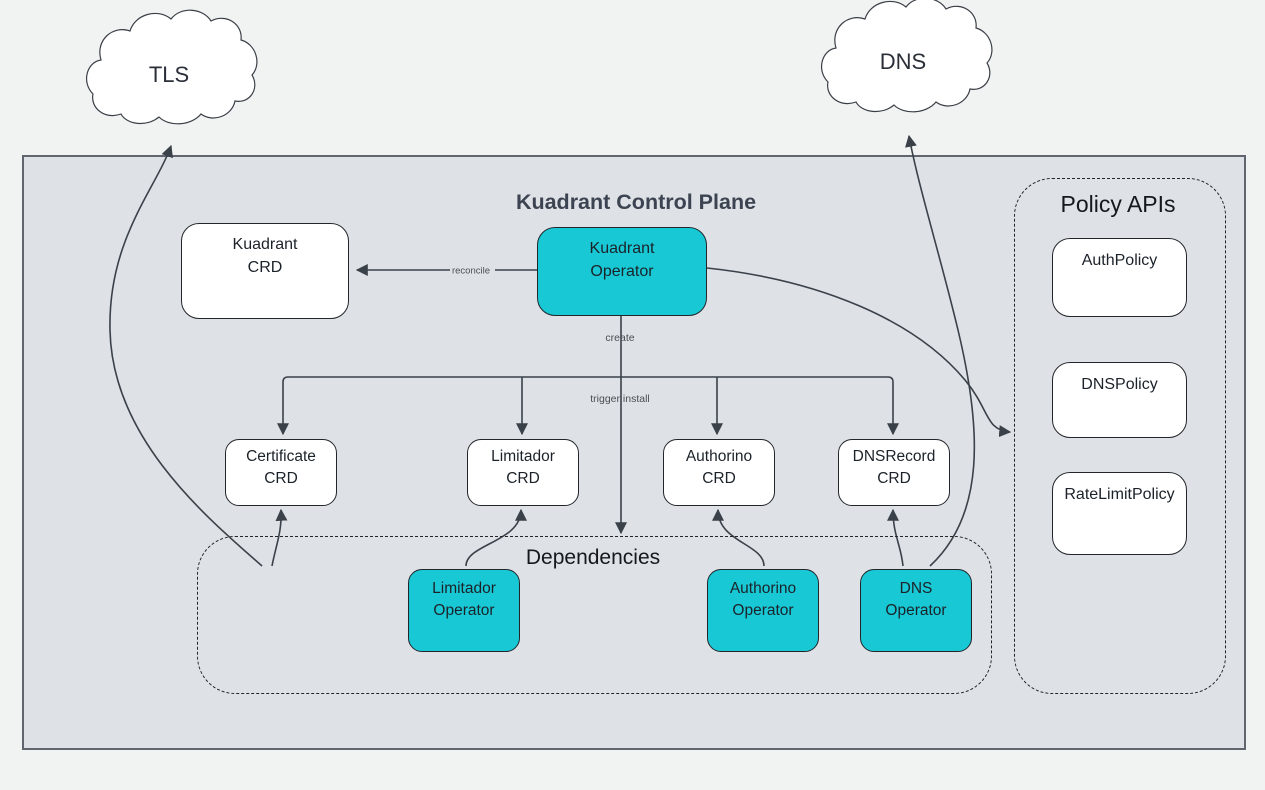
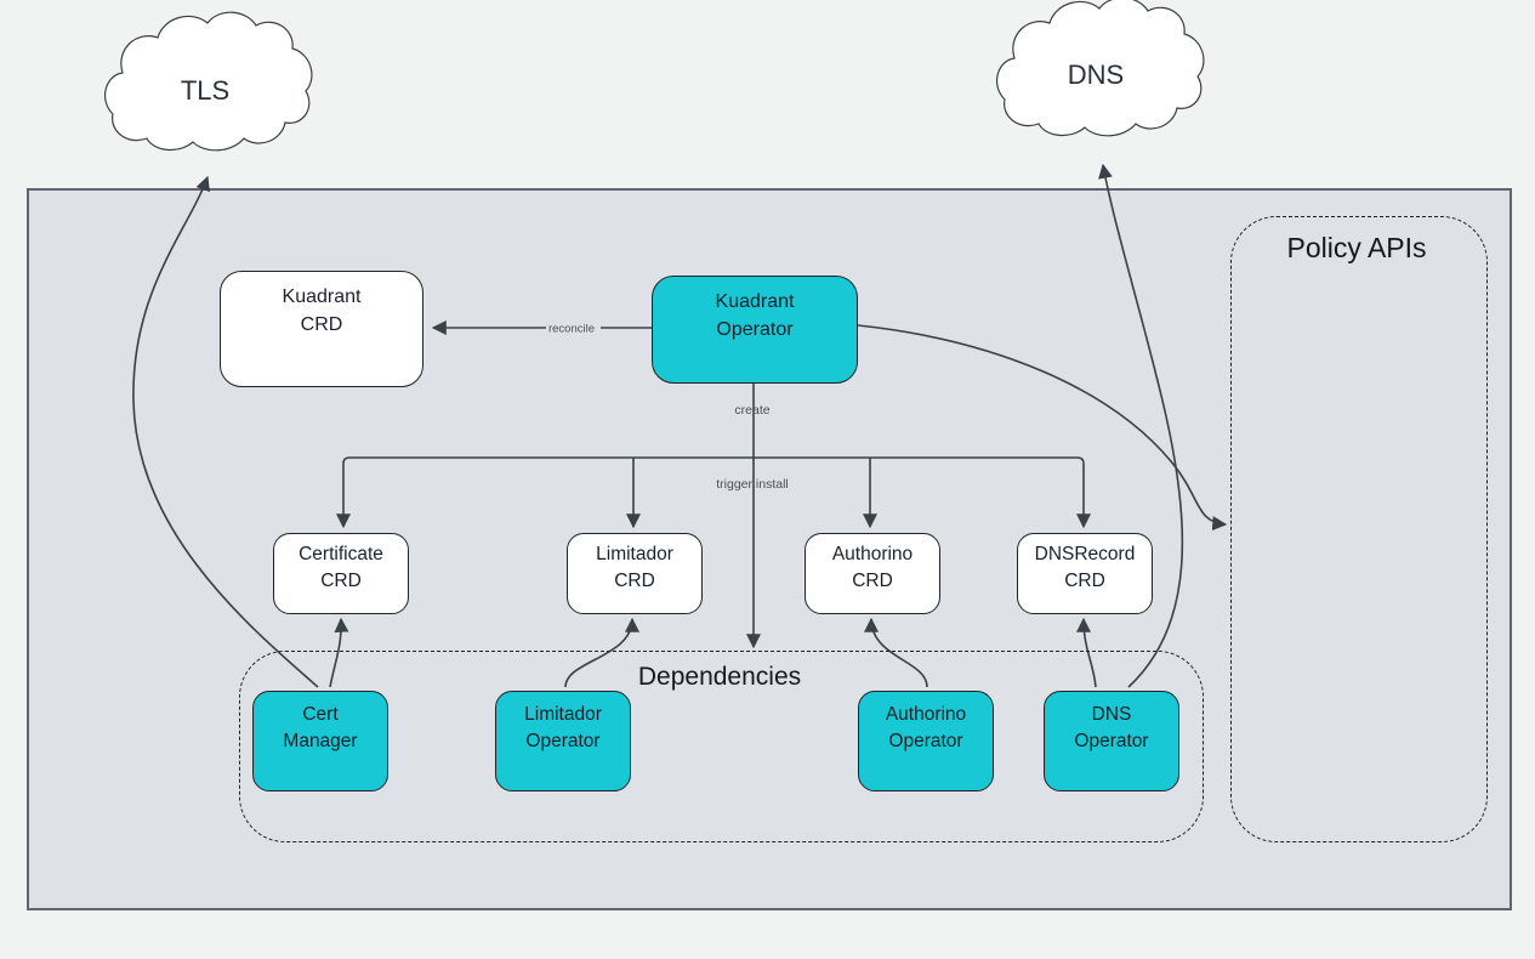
  TLS
  DNS
- Kuadrant Control Plane
  Dependencies
  Policy APIs
  Kuadrant
  CRD
  Kuadrant
  Operator
  Certificate
  CRD
  Limitador
  CRD
  Authorino
  CRD
  DNSRecord
  CRD
+ Cert
+ Manager
  Limitador
  Operator
  Authorino
  Operator
  DNS
  Operator
- AuthPolicy
- DNSPolicy
- RateLimitPolicy
  reconcile
  create
  trigger install
